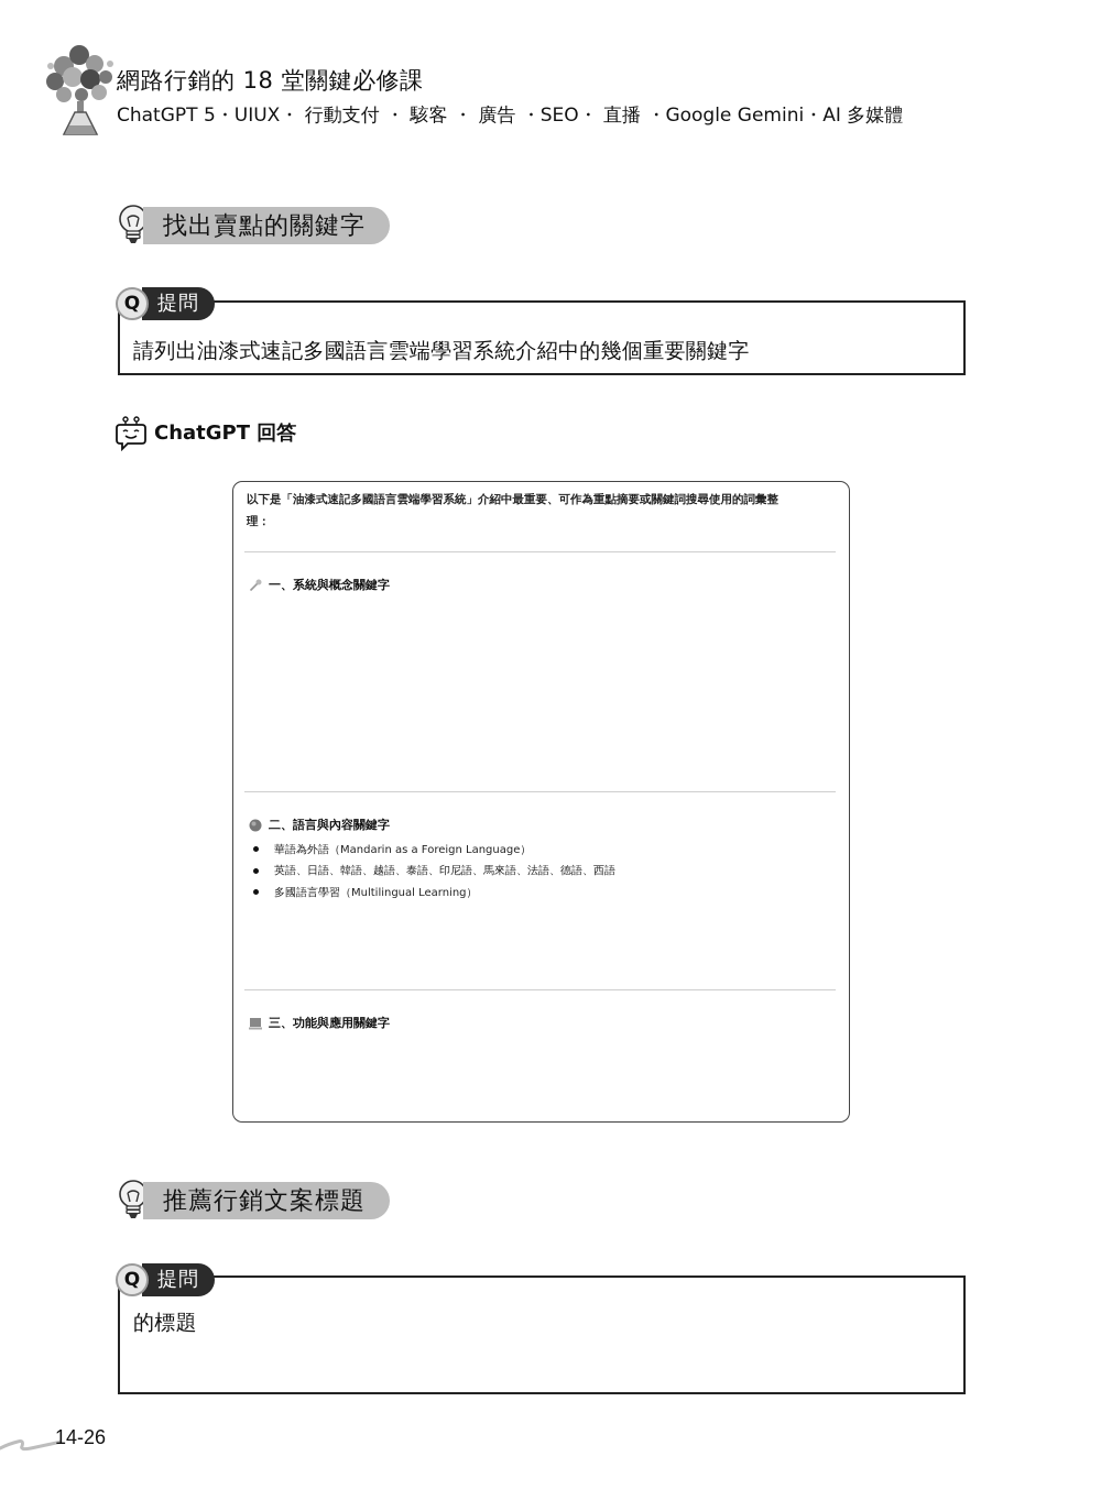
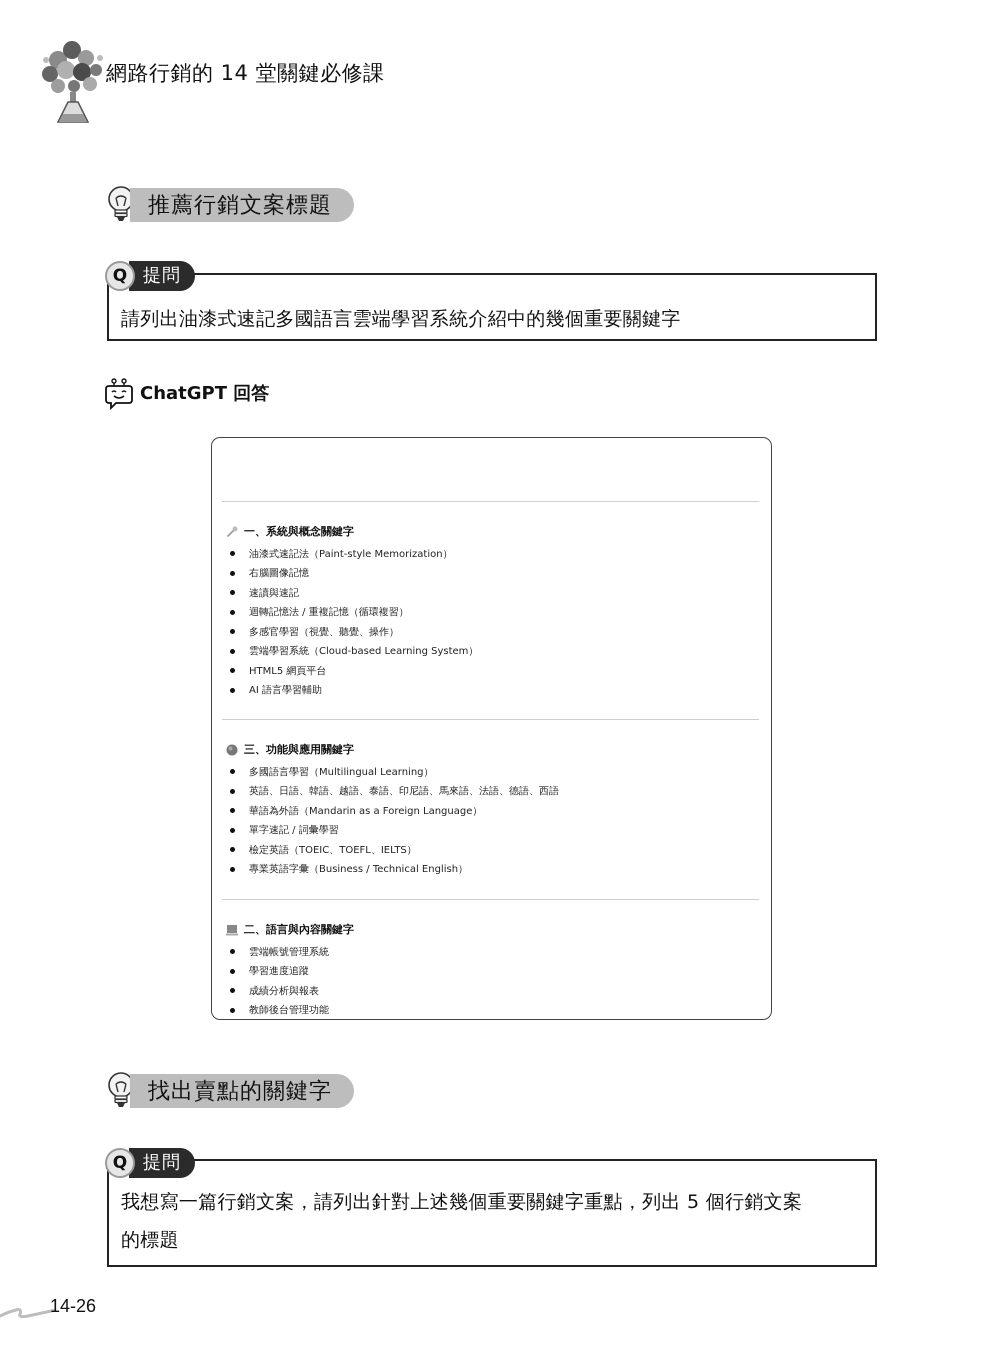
- 網路行銷的 18 堂關鍵必修課
+ 網路行銷的 14 堂關鍵必修課
- ChatGPT 5・UIUX・ 行動支付 ・ 駭客 ・ 廣告 ・SEO・ 直播 ・Google Gemini・AI 多媒體
- 找出賣點的關鍵字
+ 推薦行銷文案標題
  請列出油漆式速記多國語言雲端學習系統介紹中的幾個重要關鍵字
  Q
  提問
  ChatGPT 回答
- 以下是「油漆式速記多國語言雲端學習系統」介紹中最重要、可作為重點摘要或關鍵詞搜尋使用的詞彙整
- 理：
  一、系統與概念關鍵字
+ 油漆式速記法（Paint-style Memorization）
+ 右腦圖像記憶
+ 速讀與速記
+ 迴轉記憶法 / 重複記憶（循環複習）
+ 多感官學習（視覺、聽覺、操作）
+ 雲端學習系統（Cloud-based Learning System）
+ HTML5 網頁平台
+ AI 語言學習輔助
- 二、語言與內容關鍵字
+ 三、功能與應用關鍵字
- 華語為外語（Mandarin as a Foreign Language）
+ 多國語言學習（Multilingual Learning）
  英語、日語、韓語、越語、泰語、印尼語、馬來語、法語、德語、西語
- 多國語言學習（Multilingual Learning）
+ 華語為外語（Mandarin as a Foreign Language）
+ 單字速記 / 詞彙學習
+ 檢定英語（TOEIC、TOEFL、IELTS）
+ 專業英語字彙（Business / Technical English）
- 三、功能與應用關鍵字
+ 二、語言與內容關鍵字
+ 雲端帳號管理系統
+ 學習進度追蹤
+ 成績分析與報表
+ 教師後台管理功能
- 推薦行銷文案標題
+ 找出賣點的關鍵字
+ 我想寫一篇行銷文案，請列出針對上述幾個重要關鍵字重點，列出 5 個行銷文案
  的標題
  Q
  提問
  14-26
